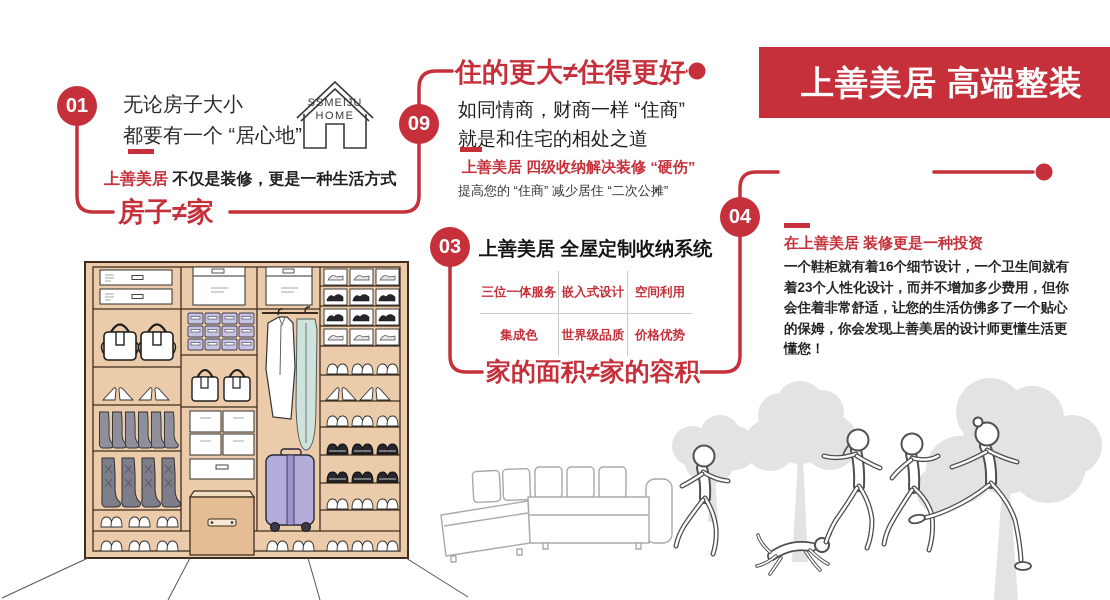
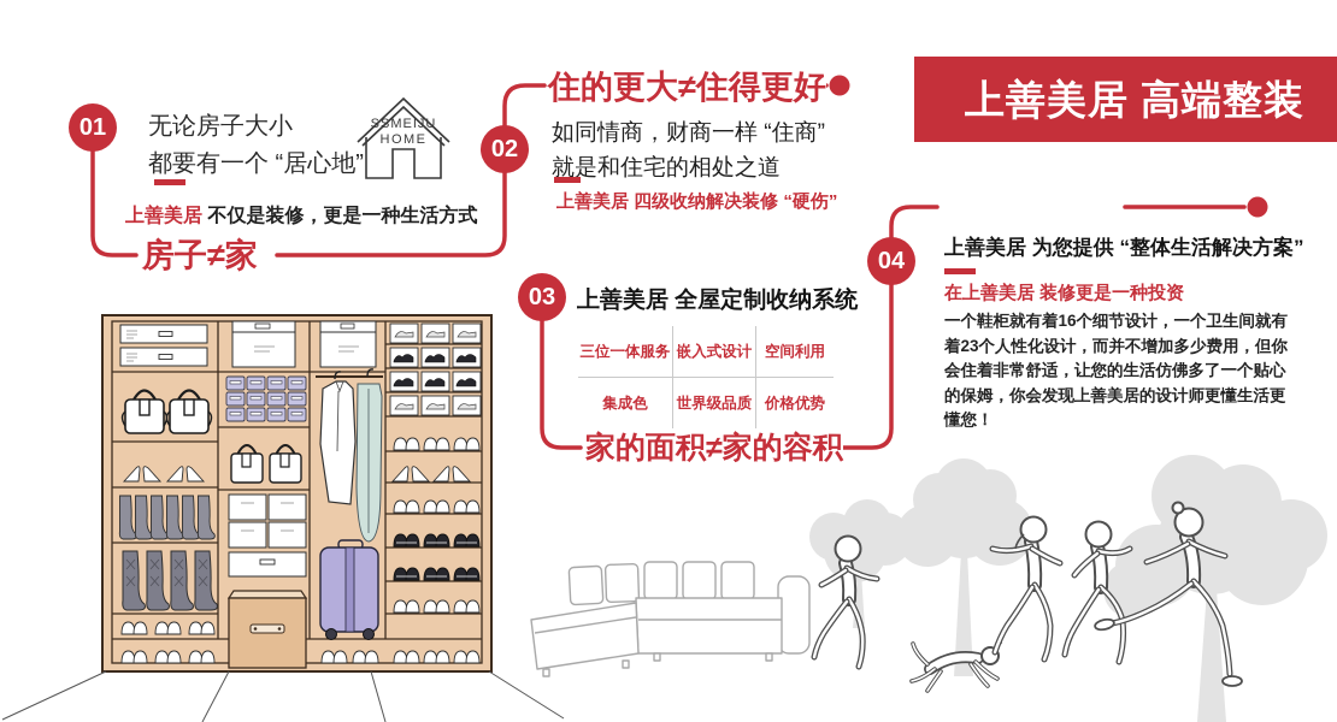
  上善美居 高端整装
  SSMEIJU
  HOME
  01
- 09
+ 02
  03
  04
  无论房子大小
  都要有一个 “居心地”
  上善美居 不仅是装修，更是一种生活方式
  房子≠家
  住的更大≠住得更好
  如同情商，财商一样 “住商”
  就是和住宅的相处之道
  上善美居 四级收纳解决装修 “硬伤”
- 提高您的 “住商” 减少居住 “二次公摊”
  上善美居 全屋定制收纳系统
  三位一体服务
  嵌入式设计
  空间利用
  集成色
  世界级品质
  价格优势
  家的面积≠家的容积
+ 上善美居 为您提供 “整体生活解决方案”
  在上善美居 装修更是一种投资
  一个鞋柜就有着16个细节设计，一个卫生间就有着23个人性化设计，而并不增加多少费用，但你会住着非常舒适，让您的生活仿佛多了一个贴心的保姆，你会发现上善美居的设计师更懂生活更懂您！
